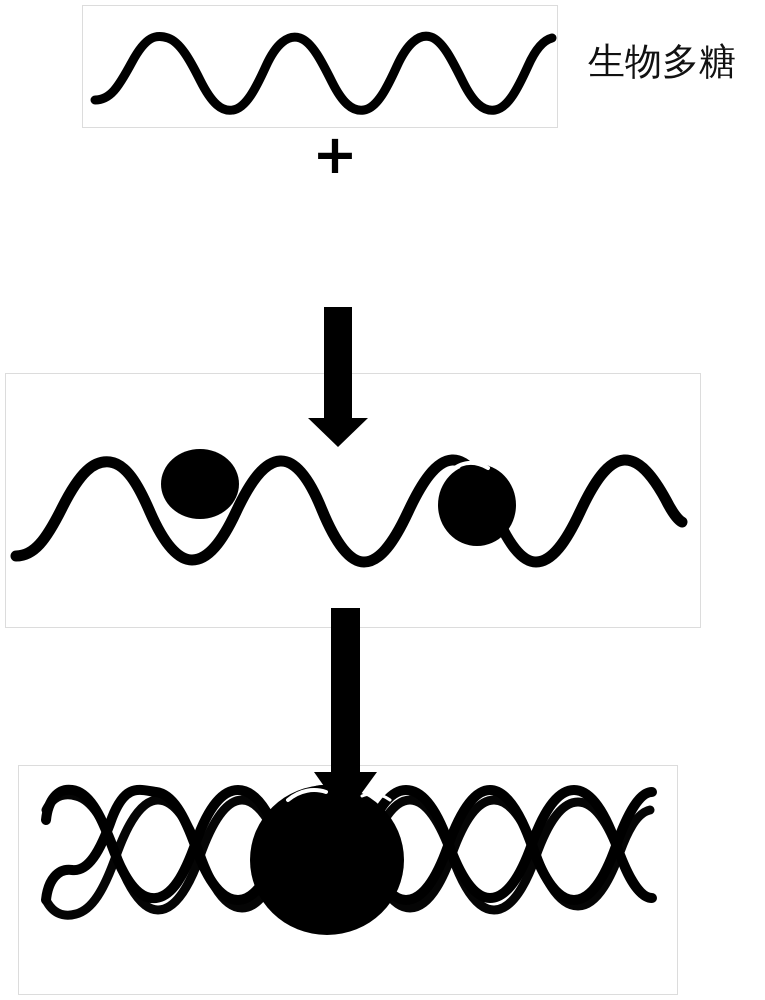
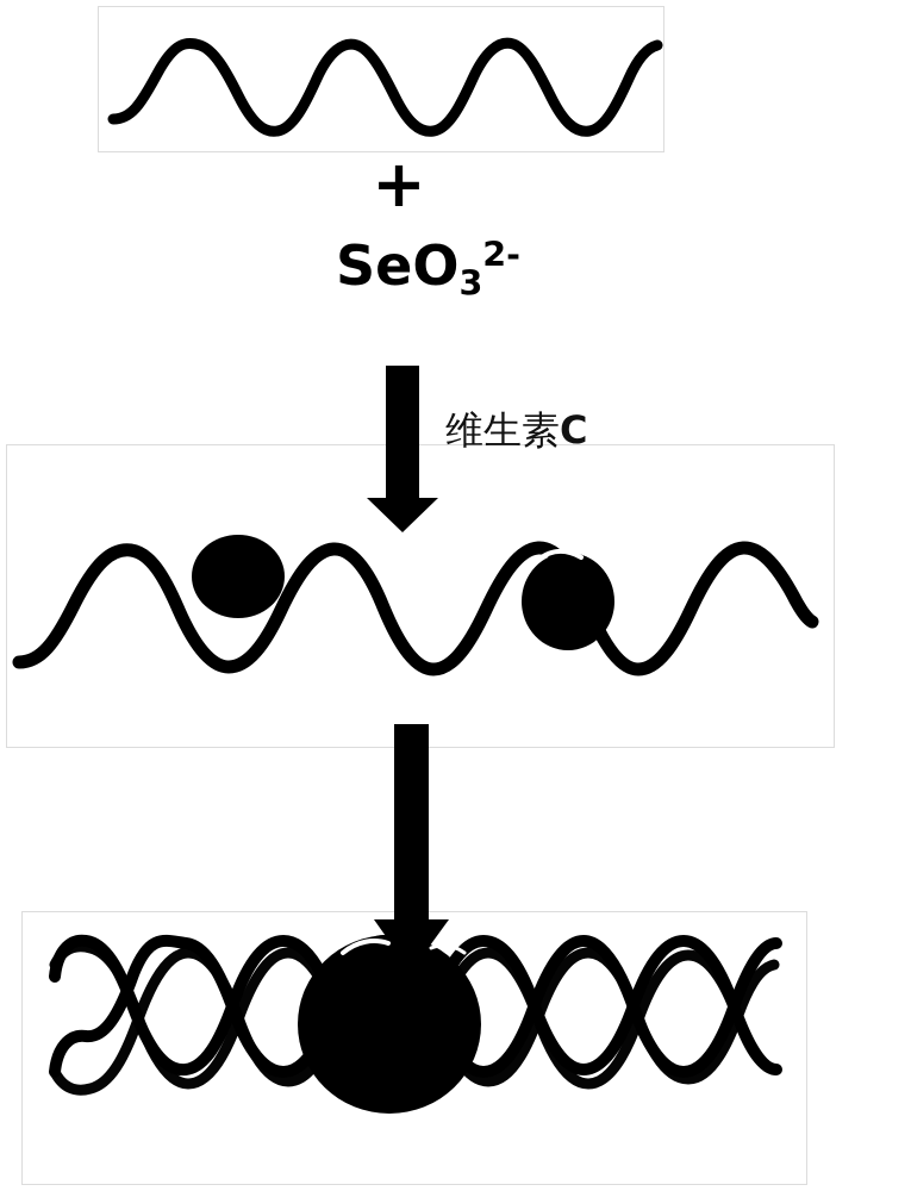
- 生物多糖
  +
+ SeO32-
+ 维生素C
